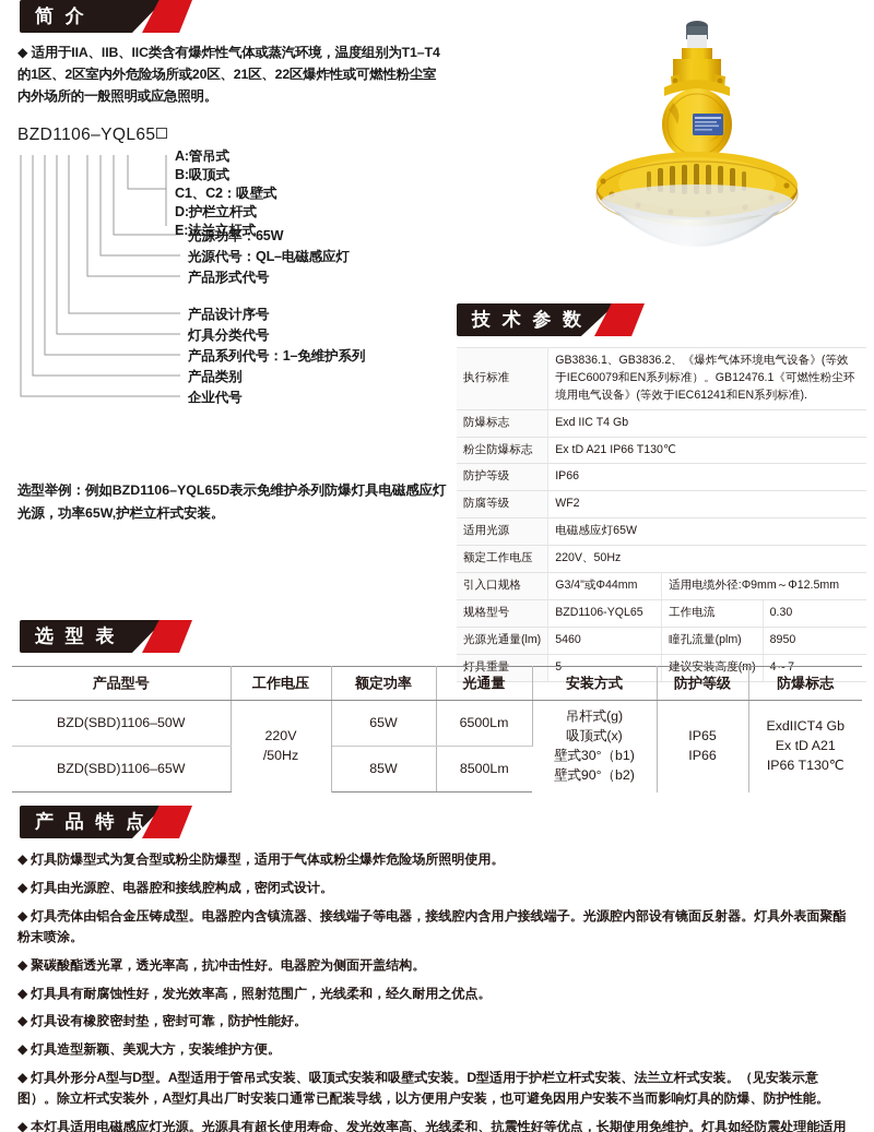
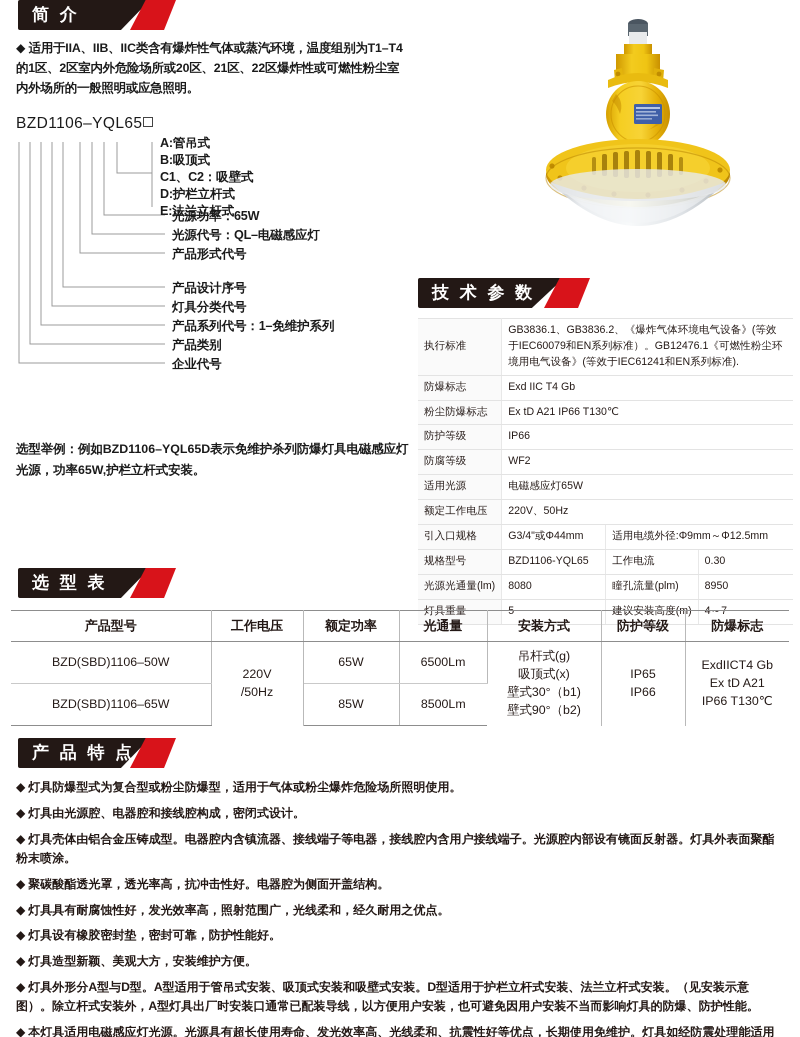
  简 介
  ◆ 适用于IIA、IIB、IIC类含有爆炸性气体或蒸汽环境，温度组别为T1–T4的1区、2区室内外危险场所或20区、21区、22区爆炸性或可燃性粉尘室内外场所的一般照明或应急照明。
  BZD1106–YQL65
  A:管吊式
  B:吸顶式
  C1、C2：吸壁式
  D:护栏立杆式
  E:法兰立杆式
  光源功率：65W
  光源代号：QL–电磁感应灯
  产品形式代号
  产品设计序号
  灯具分类代号
  产品系列代号：1–免维护系列
  产品类别
  企业代号
  选型举例：例如BZD1106–YQL65D表示免维护杀列防爆灯具电磁感应灯光源，功率65W,护栏立杆式安装。
  技 术 参 数
  执行标准	GB3836.1、GB3836.2、《爆炸气体环境电气设备》(等效于IEC60079和EN系列标准）。GB12476.1《可燃性粉尘环境用电气设备》(等效于IEC61241和EN系列标准).
  防爆标志	Exd IIC T4 Gb
  粉尘防爆标志	Ex tD A21 IP66 T130℃
  防护等级	IP66
  防腐等级	WF2
  适用光源	电磁感应灯65W
  额定工作电压	220V、50Hz
  引入口规格	G3/4"或Φ44mm	适用电缆外径:Φ9mm～Φ12.5mm
  规格型号	BZD1106-YQL65	工作电流	0.30
- 光源光通量(lm)	5460	瞳孔流量(plm)	8950
+ 光源光通量(lm)	8080	瞳孔流量(plm)	8950
  灯具重量	5	建议安装高度(m)	4～7
  选 型 表
  产品型号	工作电压	额定功率	光通量	安装方式	防护等级	防爆标志
  BZD(SBD)1106–50W	220V /50Hz	65W	6500Lm	吊杆式(g) 吸顶式(x) 壁式30°（b1) 壁式90°（b2)	IP65 IP66	ExdIICT4 Gb Ex tD A21 IP66 T130℃
  BZD(SBD)1106–65W	85W	8500Lm
  产 品 特 点
  ◆ 灯具防爆型式为复合型或粉尘防爆型，适用于气体或粉尘爆炸危险场所照明使用。
  ◆ 灯具由光源腔、电器腔和接线腔构成，密闭式设计。
  ◆ 灯具壳体由铝合金压铸成型。电器腔内含镇流器、接线端子等电器，接线腔内含用户接线端子。光源腔内部设有镜面反射器。灯具外表面聚酯粉末喷涂。
  ◆ 聚碳酸酯透光罩，透光率高，抗冲击性好。电器腔为侧面开盖结构。
  ◆ 灯具具有耐腐蚀性好，发光效率高，照射范围广，光线柔和，经久耐用之优点。
  ◆ 灯具设有橡胶密封垫，密封可靠，防护性能好。
  ◆ 灯具造型新颖、美观大方，安装维护方便。
  ◆ 灯具外形分A型与D型。A型适用于管吊式安装、吸顶式安装和吸壁式安装。D型适用于护栏立杆式安装、法兰立杆式安装。（见安装示意图）。除立杆式安装外，A型灯具出厂时安装口通常已配装导线，以方便用户安装，也可避免因用户安装不当而影响灯具的防爆、防护性能。
  ◆ 本灯具适用电磁感应灯光源。光源具有超长使用寿命、发光效率高、光线柔和、抗震性好等优点，长期使用免维护。灯具如经防震处理能适用
